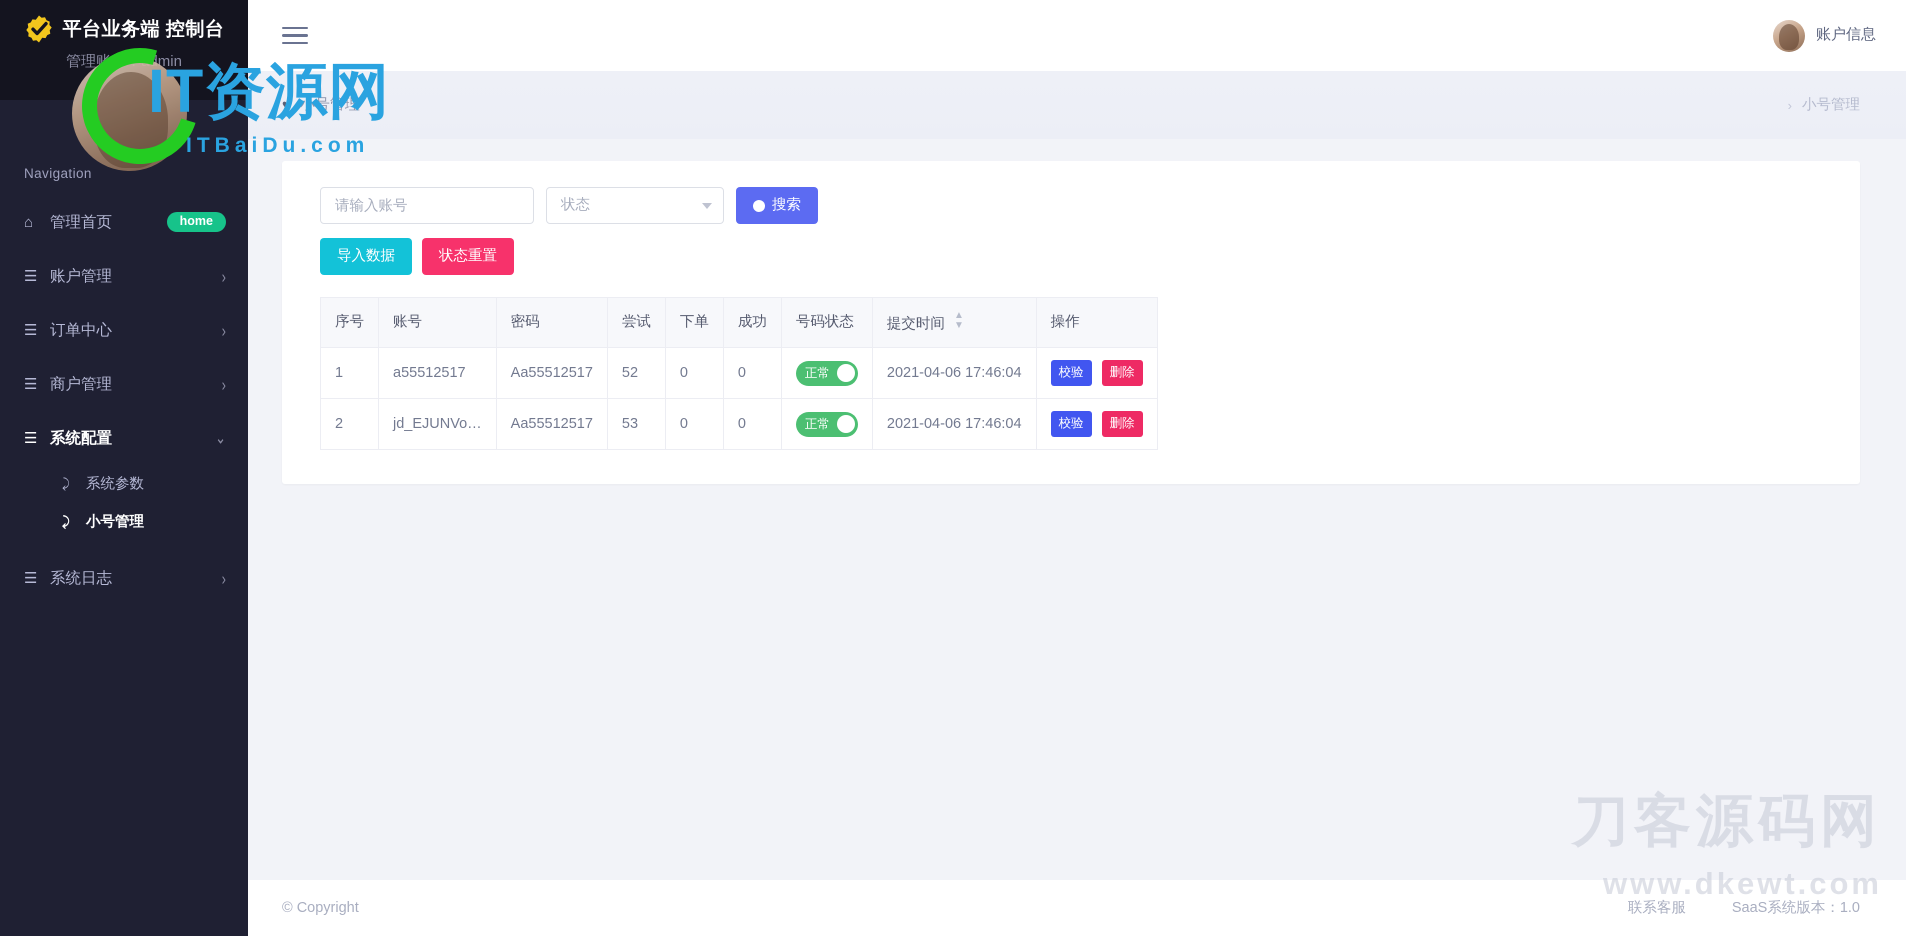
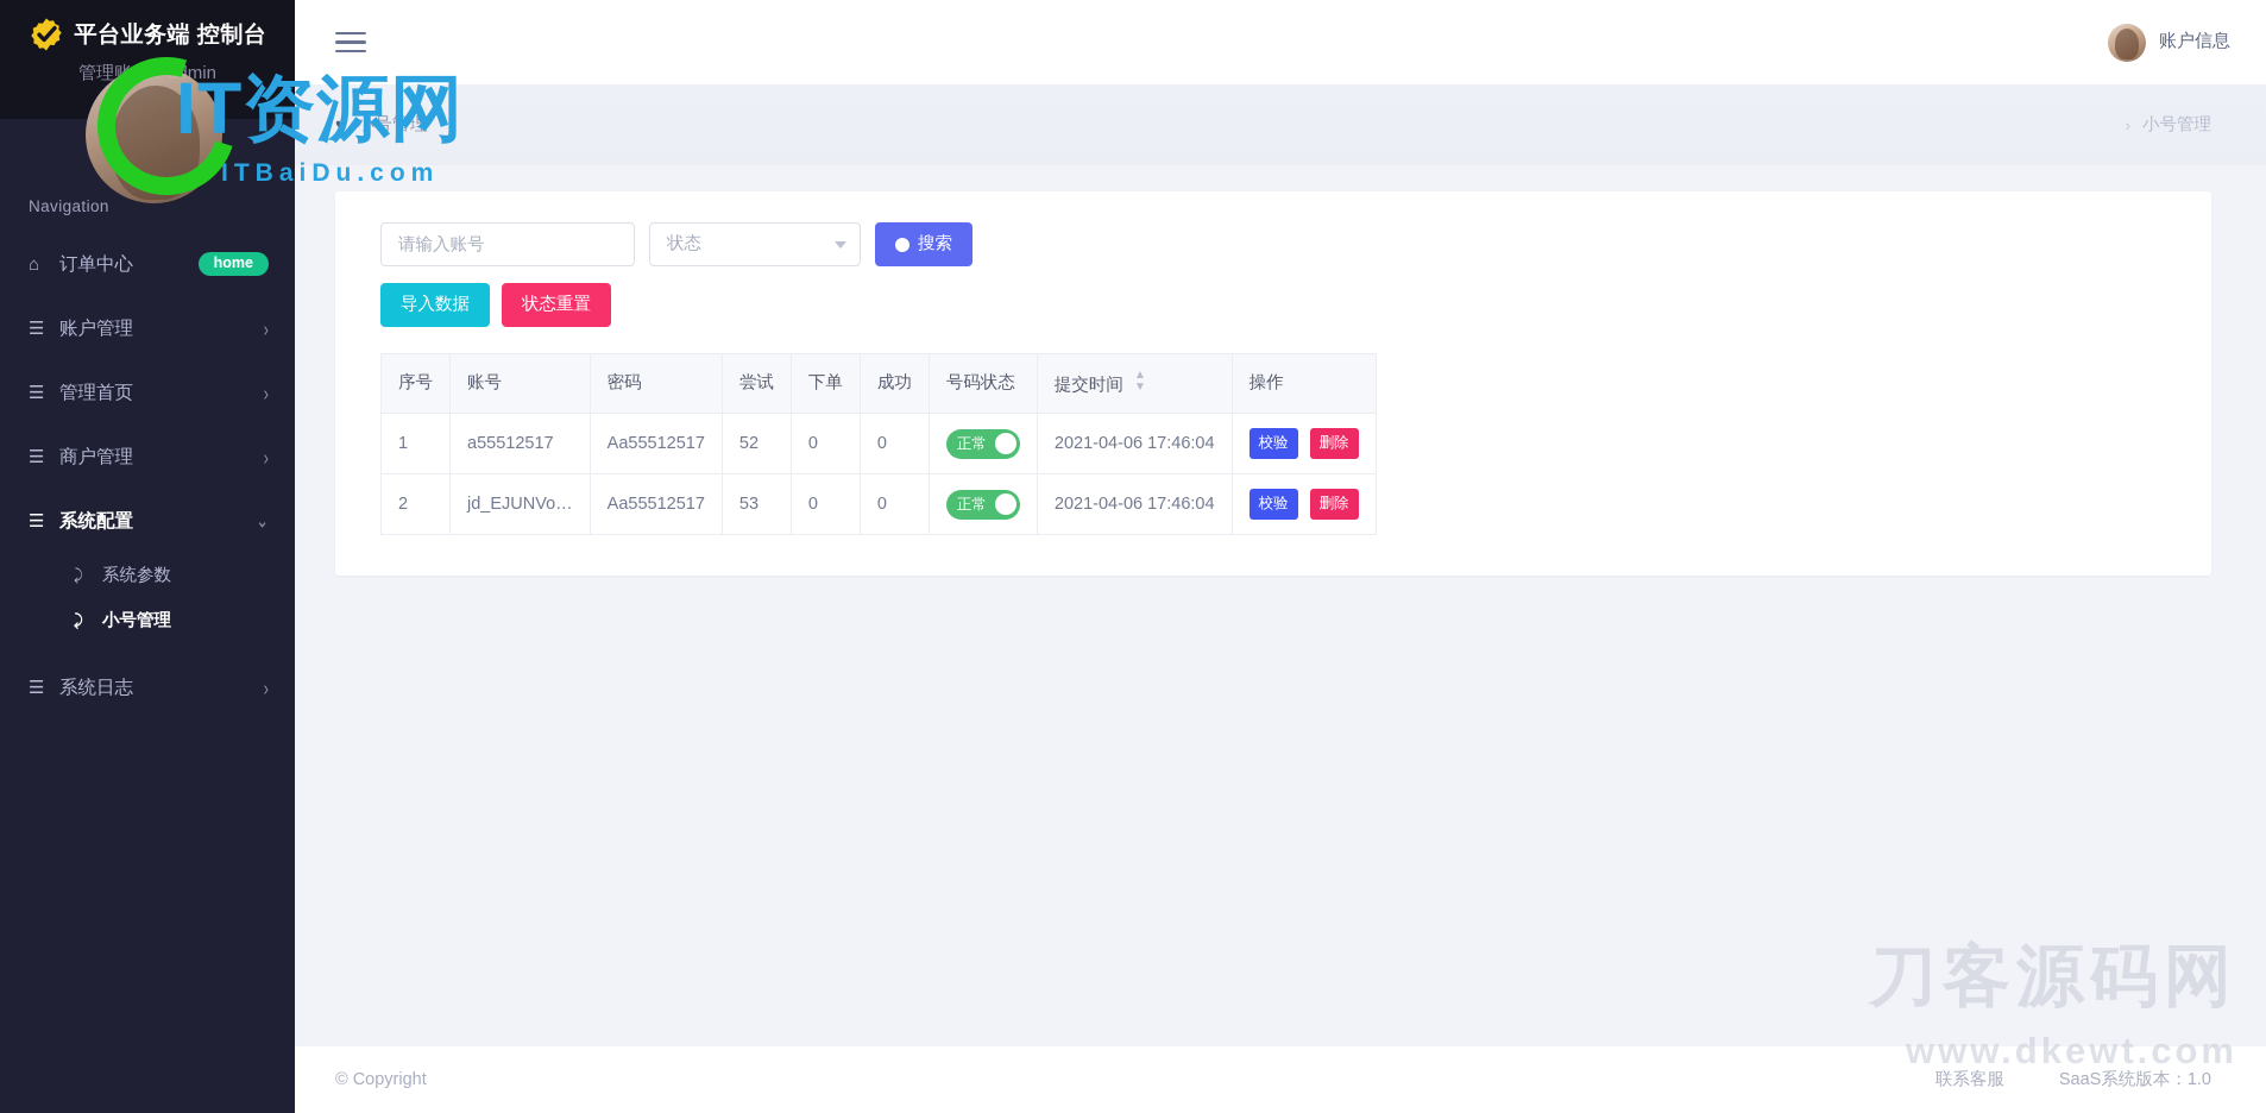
  平台业务端 控制台
  Navigation
  ⌂
- 管理首页
+ 订单中心
  home
  ☰
  账户管理
  ›
  ☰
- 订单中心
+ 管理首页
  ›
  ☰
  商户管理
  ›
  ☰
  系统配置
  ⌄
  ⤸
  系统参数
  ⤸
  小号管理
  ☰
  系统日志
  ›
  账户信息
  ♥
  小号管理
  ›
  小号管理
  请输入账号
  状态
  搜索
  导入数据
  状态重置
  序号	账号	密码	尝试	下单	成功	号码状态	提交时间 ▲▼	操作
  1	a55512517	Aa55512517	52	0	0	正常	2021-04-06 17:46:04	校验 删除
  2	jd_EJUNVo…	Aa55512517	53	0	0	正常	2021-04-06 17:46:04	校验 删除
  © Copyright
  联系客服
  SaaS系统版本：1.0
  IT资源网
  ITBaiDu.com
  刀客源码网
  www.dkewt.com
